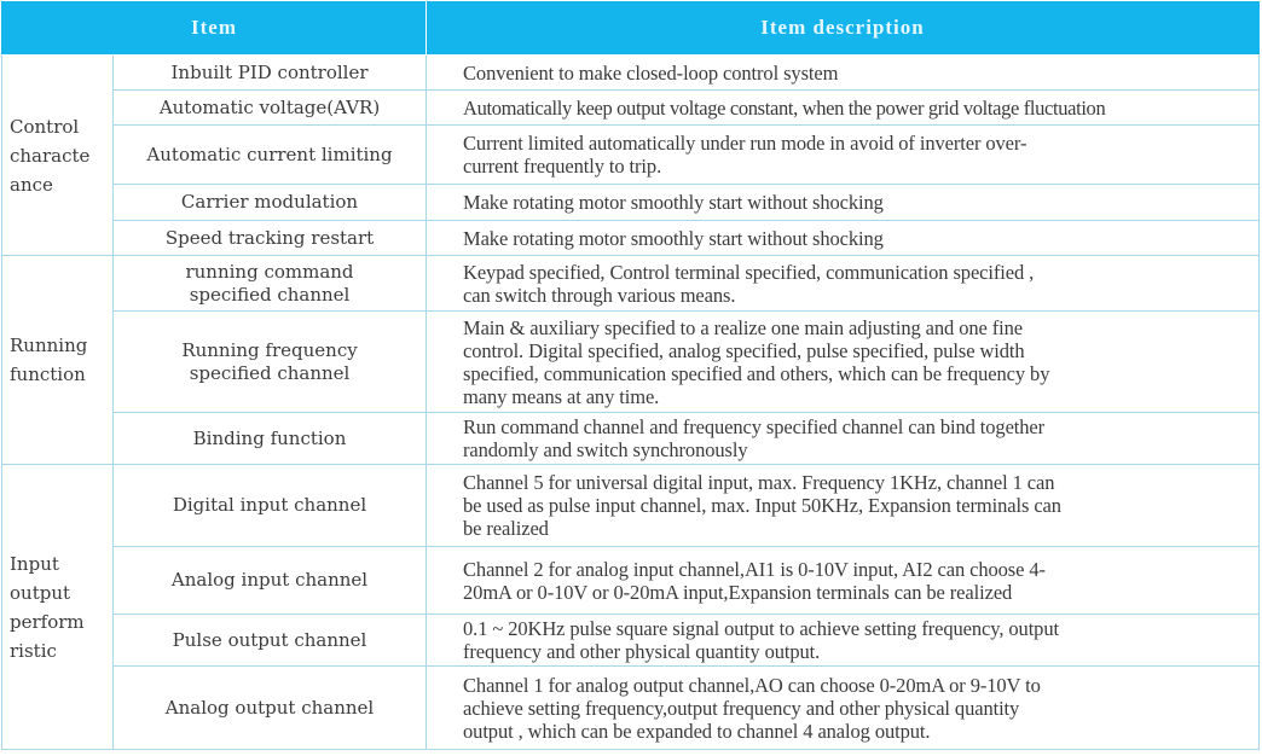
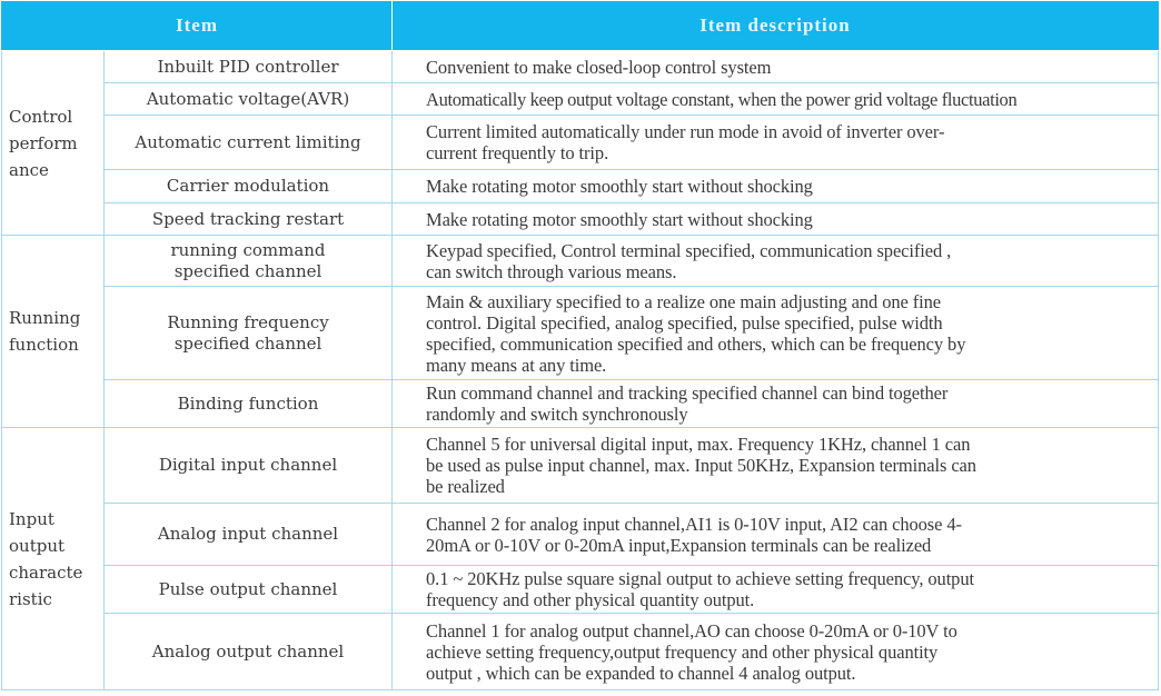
  Item	Item description
- Control characte ance	Inbuilt PID controller	Convenient to make closed-loop control system
+ Control perform ance	Inbuilt PID controller	Convenient to make closed-loop control system
  Automatic voltage(AVR)	Automatically keep output voltage constant, when the power grid voltage fluctuation
  Automatic current limiting	Current limited automatically under run mode in avoid of inverter over- current frequently to trip.
  Carrier modulation	Make rotating motor smoothly start without shocking
  Speed tracking restart	Make rotating motor smoothly start without shocking
  Running function	running command specified channel	Keypad specified, Control terminal specified, communication specified , can switch through various means.
  Running frequency specified channel	Main & auxiliary specified to a realize one main adjusting and one fine control. Digital specified, analog specified, pulse specified, pulse width specified, communication specified and others, which can be frequency by many means at any time.
- Binding function	Run command channel and frequency specified channel can bind together randomly and switch synchronously
+ Binding function	Run command channel and tracking specified channel can bind together randomly and switch synchronously
- Input output perform ristic	Digital input channel	Channel 5 for universal digital input, max. Frequency 1KHz, channel 1 can be used as pulse input channel, max. Input 50KHz, Expansion terminals can be realized
+ Input output characte ristic	Digital input channel	Channel 5 for universal digital input, max. Frequency 1KHz, channel 1 can be used as pulse input channel, max. Input 50KHz, Expansion terminals can be realized
  Analog input channel	Channel 2 for analog input channel,AI1 is 0-10V input, AI2 can choose 4- 20mA or 0-10V or 0-20mA input,Expansion terminals can be realized
  Pulse output channel	0.1 ~ 20KHz pulse square signal output to achieve setting frequency, output frequency and other physical quantity output.
- Analog output channel	Channel 1 for analog output channel,AO can choose 0-20mA or 9-10V to achieve setting frequency,output frequency and other physical quantity output , which can be expanded to channel 4 analog output.
+ Analog output channel	Channel 1 for analog output channel,AO can choose 0-20mA or 0-10V to achieve setting frequency,output frequency and other physical quantity output , which can be expanded to channel 4 analog output.
